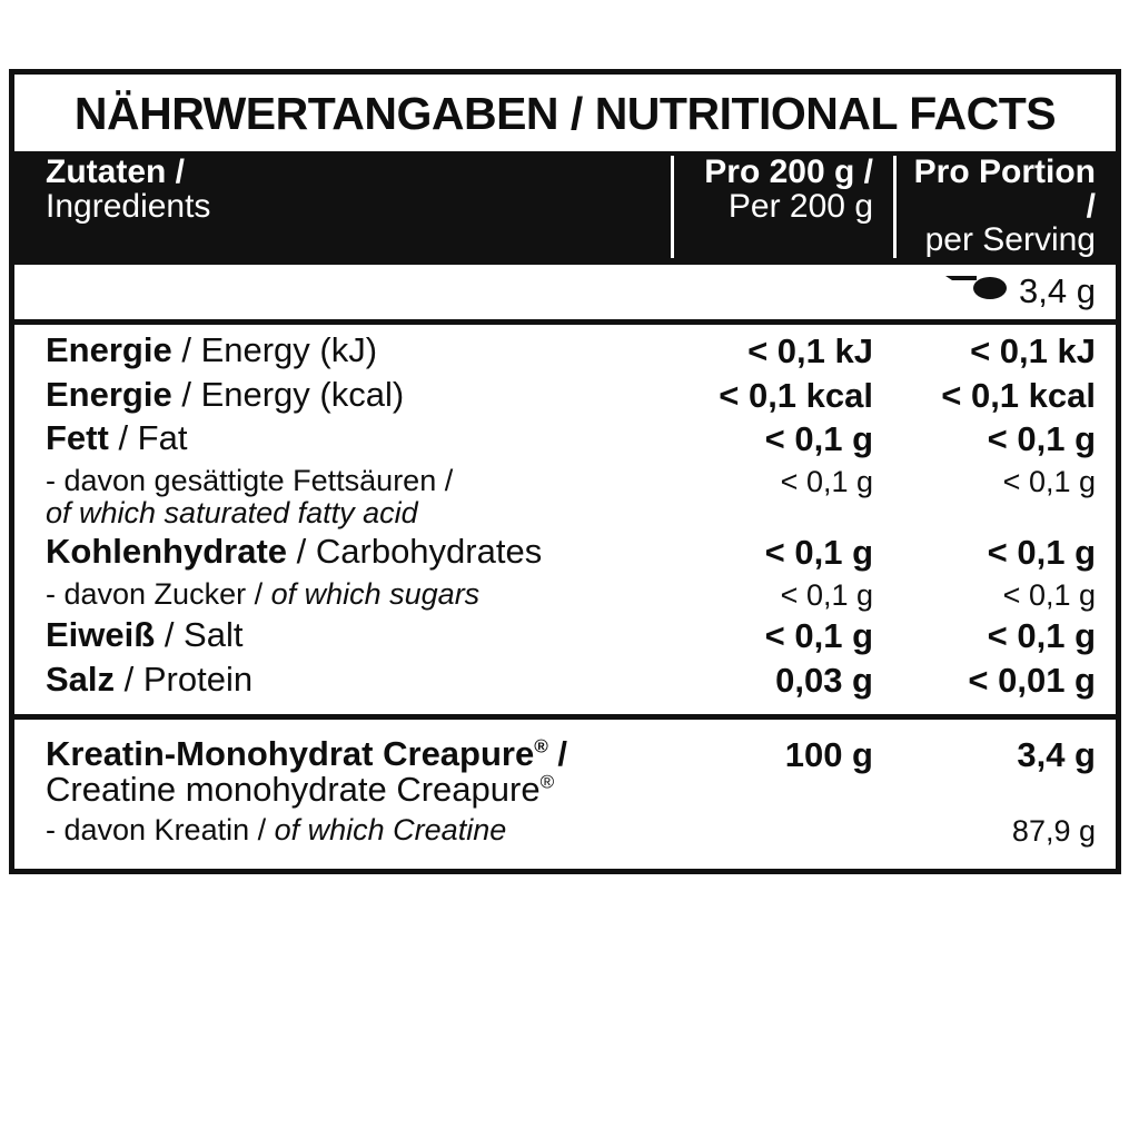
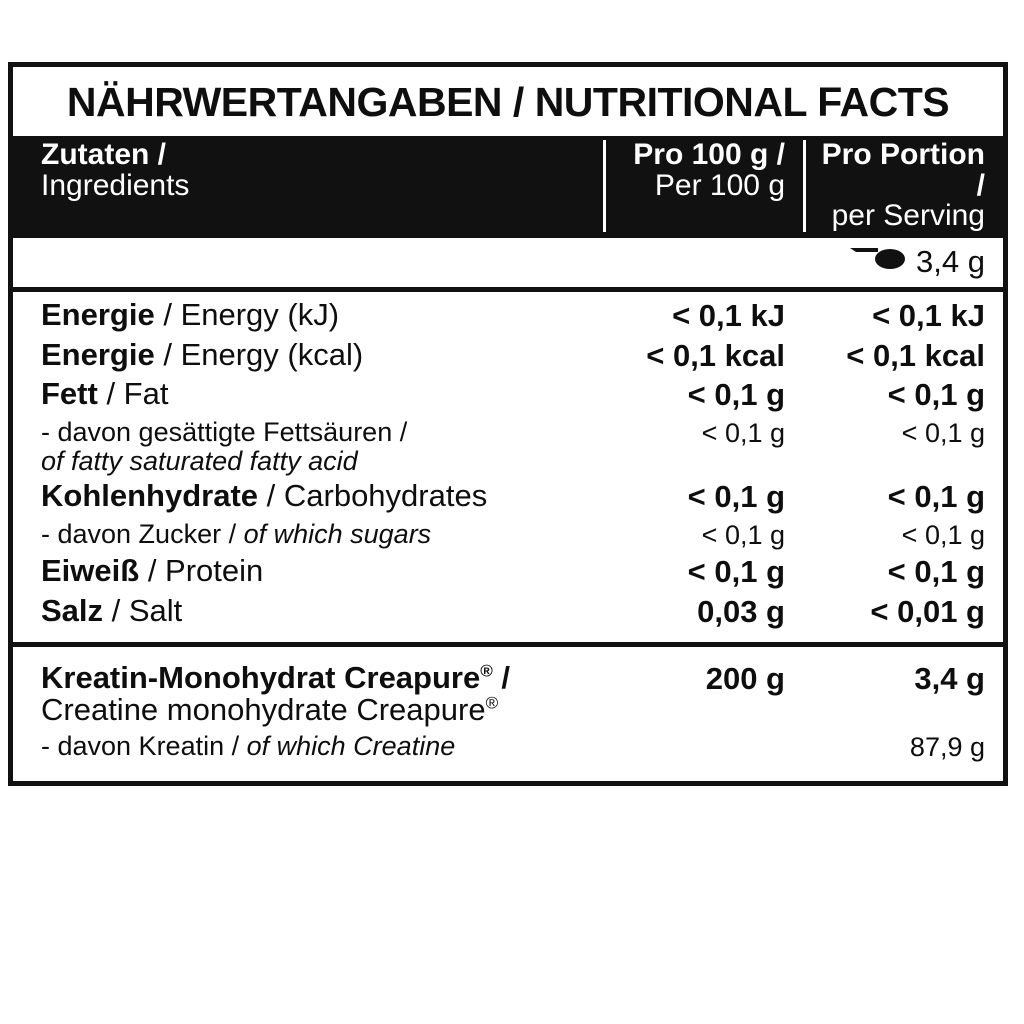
  NÄHRWERTANGABEN / NUTRITIONAL FACTS
  Zutaten /
  Ingredients
- Pro 200 g /
+ Pro 100 g /
- Per 200 g
+ Per 100 g
  Pro Portion /
  per Serving
  3,4 g
  Energie / Energy (kJ)
  < 0,1 kJ
  < 0,1 kJ
  Energie / Energy (kcal)
  < 0,1 kcal
  < 0,1 kcal
  Fett / Fat
  < 0,1 g
  < 0,1 g
  - davon gesättigte Fettsäuren /
- of which saturated fatty acid
+ of fatty saturated fatty acid
  < 0,1 g
  < 0,1 g
  Kohlenhydrate / Carbohydrates
  < 0,1 g
  < 0,1 g
  - davon Zucker / of which sugars
  < 0,1 g
  < 0,1 g
- Eiweiß / Salt
+ Eiweiß / Protein
  < 0,1 g
  < 0,1 g
- Salz / Protein
+ Salz / Salt
  0,03 g
  < 0,01 g
  Kreatin-Monohydrat Creapure® /
  Creatine monohydrate Creapure®
- 100 g
+ 200 g
  3,4 g
  - davon Kreatin / of which Creatine
  87,9 g
